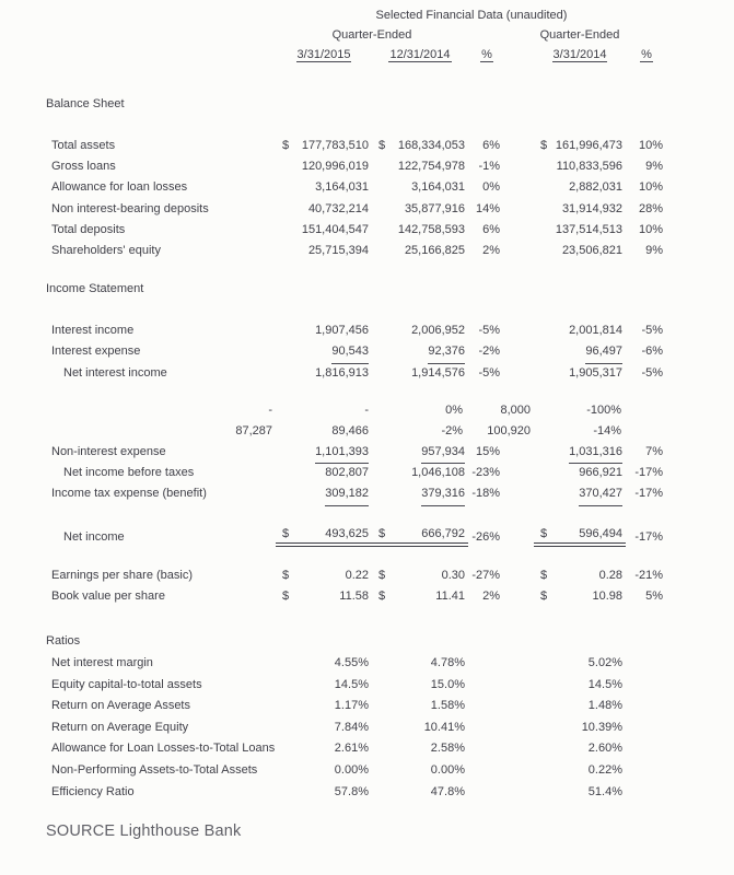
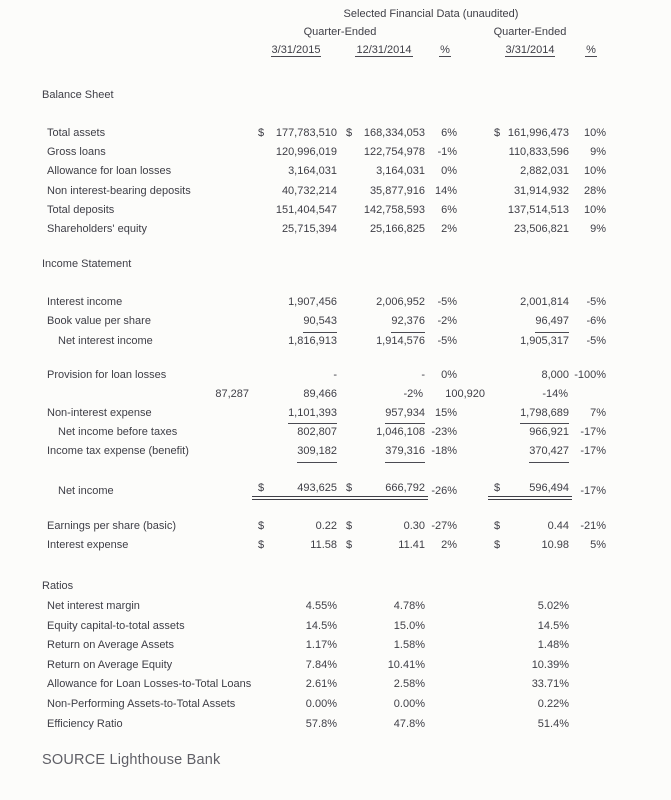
  Selected Financial Data (unaudited)
  Quarter-Ended
  Quarter-Ended
  3/31/2015
  12/31/2014
  %
  3/31/2014
  %
  Balance Sheet
  Total assets
  $
  177,783,510
  $
  168,334,053
  6%
  $
  161,996,473
  10%
  Gross loans
  120,996,019
  122,754,978
  -1%
  110,833,596
  9%
  Allowance for loan losses
  3,164,031
  3,164,031
  0%
  2,882,031
  10%
  Non interest-bearing deposits
  40,732,214
  35,877,916
  14%
  31,914,932
  28%
  Total deposits
  151,404,547
  142,758,593
  6%
  137,514,513
  10%
  Shareholders' equity
  25,715,394
  25,166,825
  2%
  23,506,821
  9%
  Income Statement
  Interest income
  1,907,456
  2,006,952
  -5%
  2,001,814
  -5%
- Interest expense
+ Book value per share
  90,543
  92,376
  -2%
  96,497
  -6%
  Net interest income
  1,816,913
  1,914,576
  -5%
  1,905,317
  -5%
+ Provision for loan losses
  -
  -
  0%
  8,000
  -100%
  87,287
  89,466
  -2%
  100,920
  -14%
  Non-interest expense
  1,101,393
  957,934
  15%
- 1,031,316
+ 1,798,689
  7%
  Net income before taxes
  802,807
  1,046,108
  -23%
  966,921
  -17%
  Income tax expense (benefit)
  309,182
  379,316
  -18%
  370,427
  -17%
  Net income
  $
  493,625
  $
  666,792
  -26%
  $
  596,494
  -17%
  Earnings per share (basic)
  $
  0.22
  $
  0.30
  -27%
  $
- 0.28
+ 0.44
  -21%
- Book value per share
+ Interest expense
  $
  11.58
  $
  11.41
  2%
  $
  10.98
  5%
  Ratios
  Net interest margin
  4.55%
  4.78%
  5.02%
  Equity capital-to-total assets
  14.5%
  15.0%
  14.5%
  Return on Average Assets
  1.17%
  1.58%
  1.48%
  Return on Average Equity
  7.84%
  10.41%
  10.39%
  Allowance for Loan Losses-to-Total Loans
  2.61%
  2.58%
- 2.60%
+ 33.71%
  Non-Performing Assets-to-Total Assets
  0.00%
  0.00%
  0.22%
  Efficiency Ratio
  57.8%
  47.8%
  51.4%
  SOURCE Lighthouse Bank
